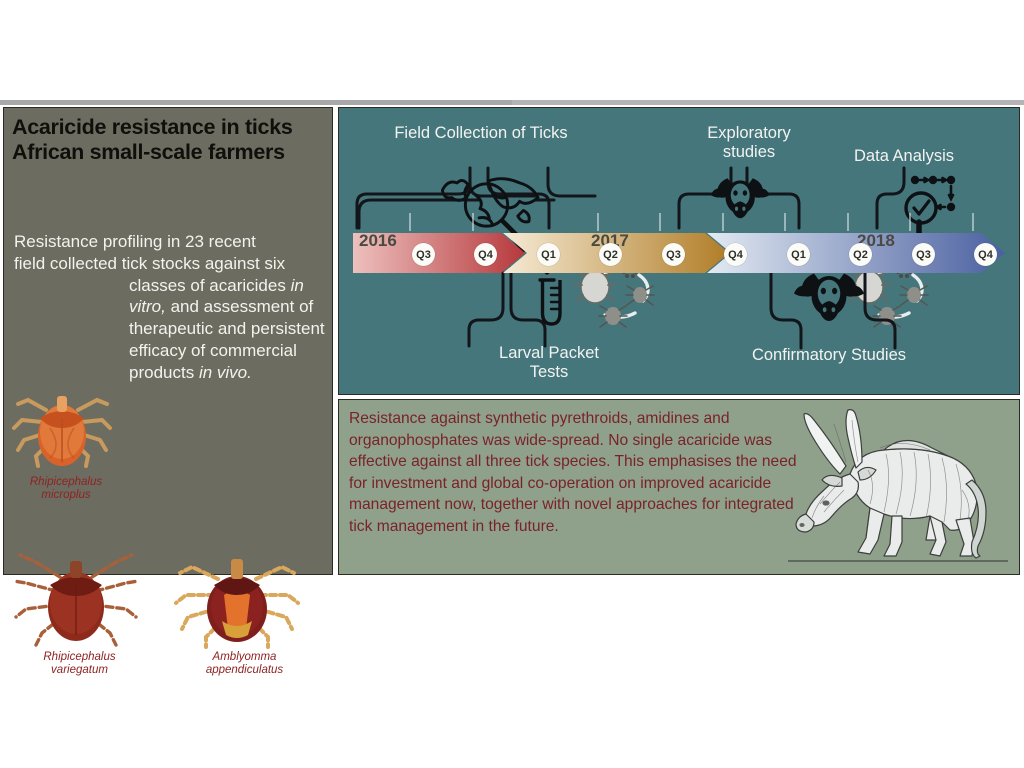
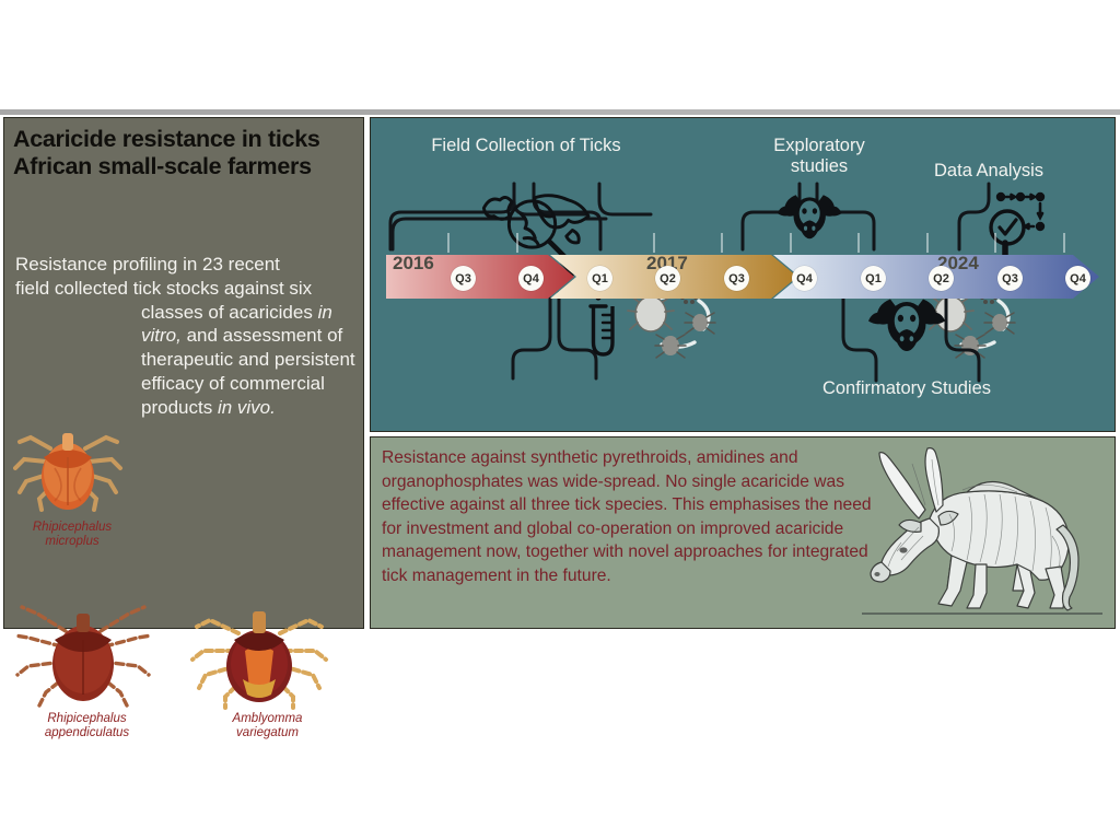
  Acaricide resistance in ticks
  African small-scale farmers
  Resistance profiling in 23 recent
  field collected tick stocks against six
  classes of acaricides in vitro, and assessment of therapeutic and persistent efficacy of commercial products in vivo.
  Rhipicephalus
  microplus
  Rhipicephalus
- variegatum
+ appendiculatus
  Amblyomma
- appendiculatus
+ variegatum
  Field Collection of Ticks
  Exploratory studies
  Data Analysis
- Larval Packet Tests
  Confirmatory Studies
  2016
  2017
- 2018
+ 2024
  Q3
  Q4
  Q1
  Q2
  Q3
  Q4
  Q1
  Q2
  Q3
  Q4
  Resistance against synthetic pyrethroids, amidines and organophosphates was wide-spread. No single acaricide was effective against all three tick species. This emphasises the need for investment and global co-operation on improved acaricide management now, together with novel approaches for integrated tick management in the future.
